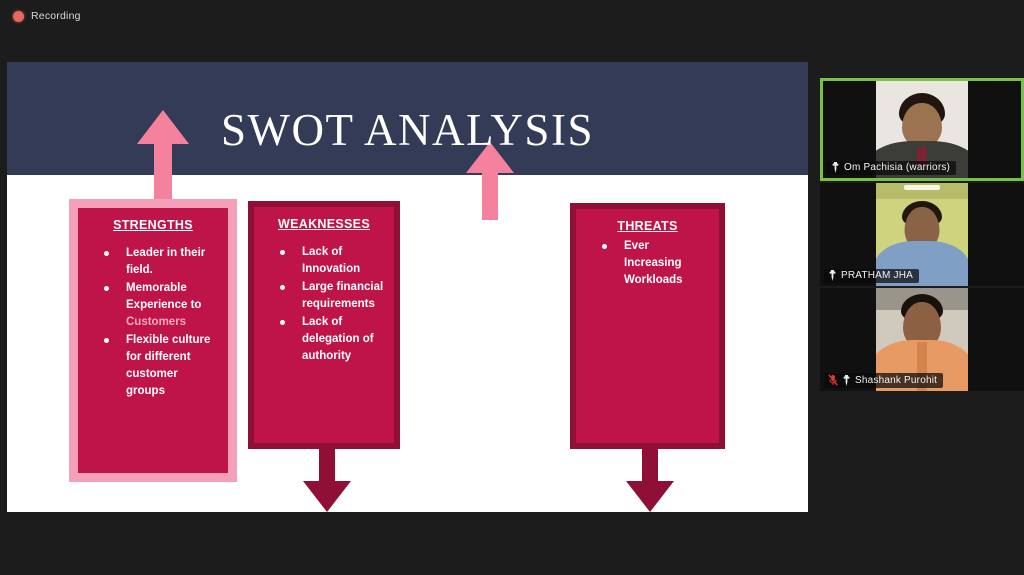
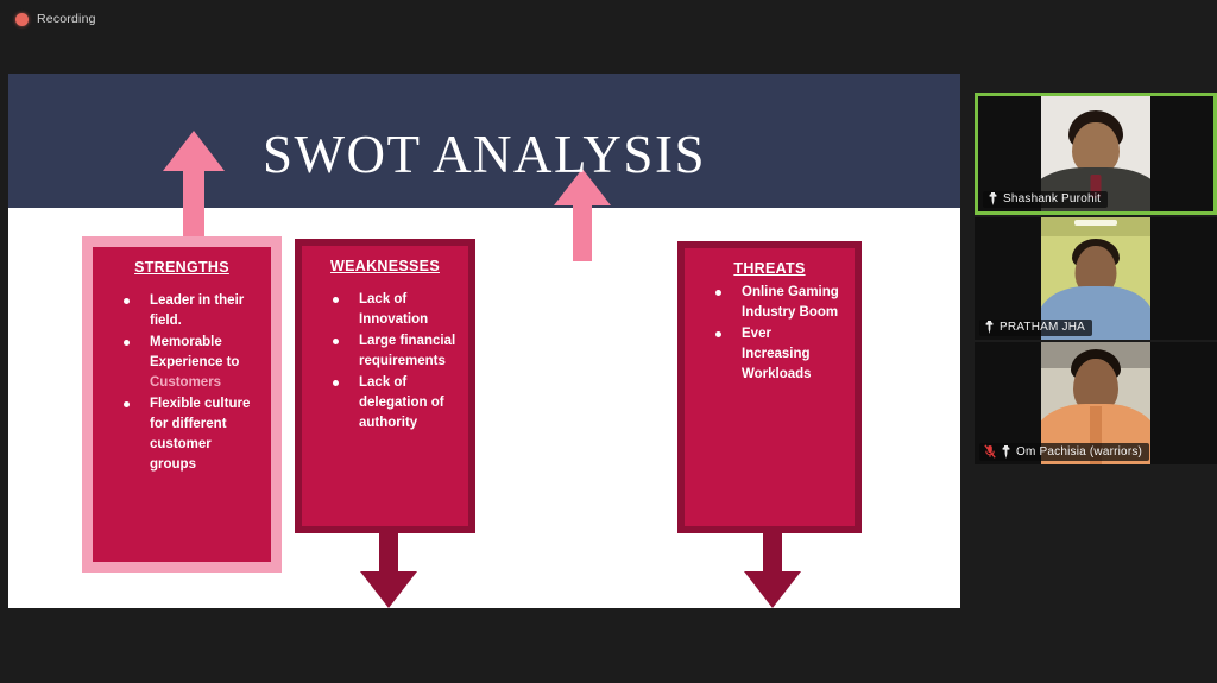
  Recording
  SWOT ANALYSIS
  STRENGTHS
  Leader in their field.
  Memorable Experience to Customers
  Flexible culture for different customer groups
  WEAKNESSES
  Lack of Innovation
  Large financial requirements
  Lack of delegation of authority
  THREATS
+ Online Gaming Industry Boom
  Ever Increasing Workloads
- Om Pachisia (warriors)
+ Shashank Purohit
  PRATHAM JHA
- Shashank Purohit
+ Om Pachisia (warriors)
